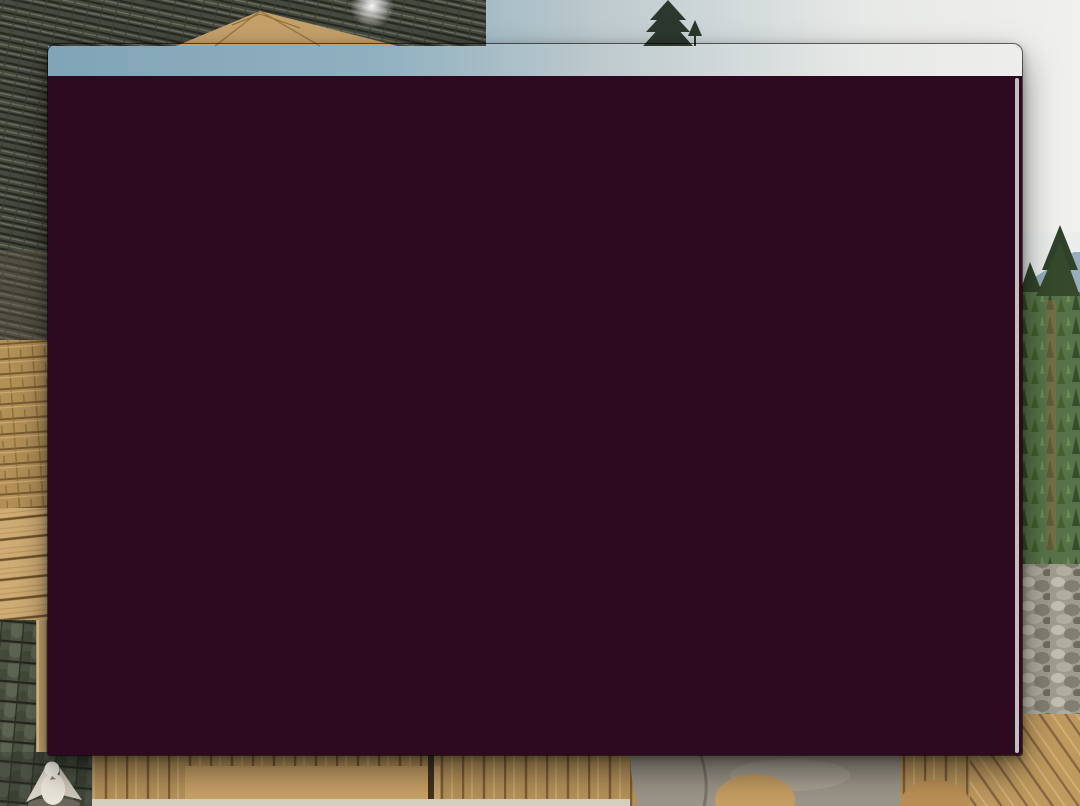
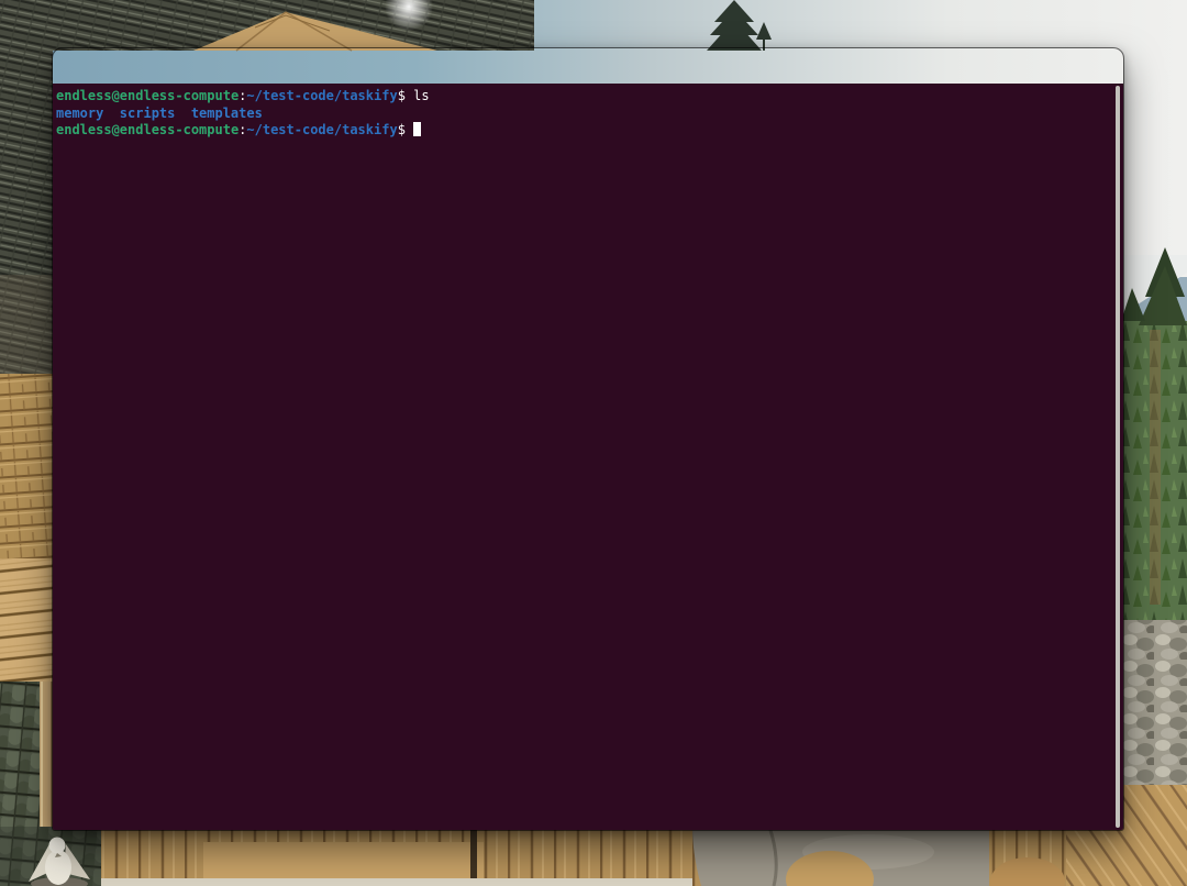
+ endless@endless-compute:~/test-code/taskify$ ls
+ memory scripts templates
+ endless@endless-compute:~/test-code/taskify$
